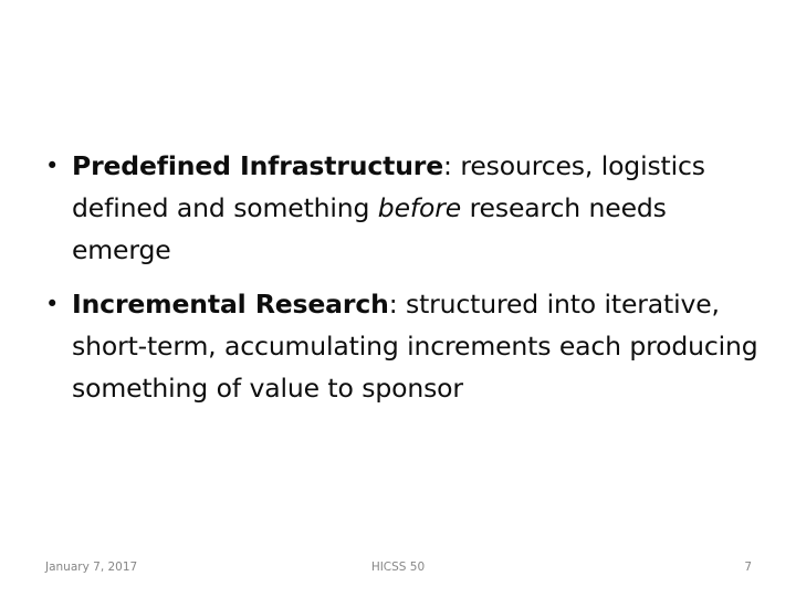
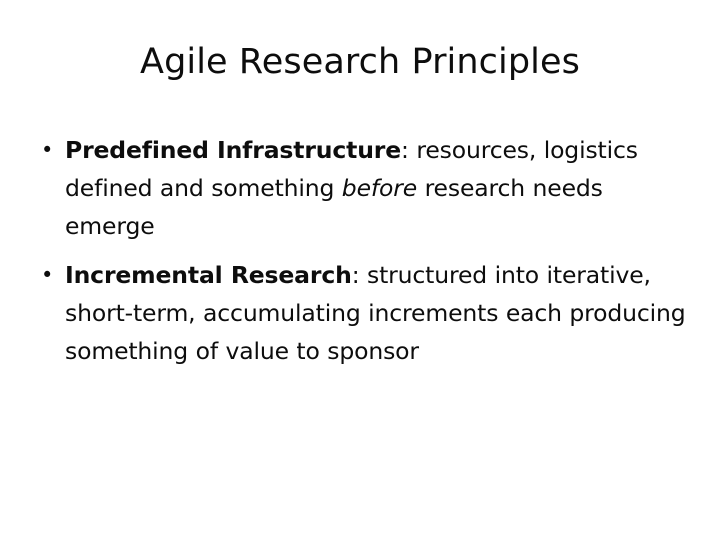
+ Agile Research Principles
  •
  Predefined Infrastructure: resources, logistics defined and something before research needs emerge
  •
  Incremental Research: structured into iterative, short-term, accumulating increments each producing something of value to sponsor
- January 7, 2017
- HICSS 50
- 7
